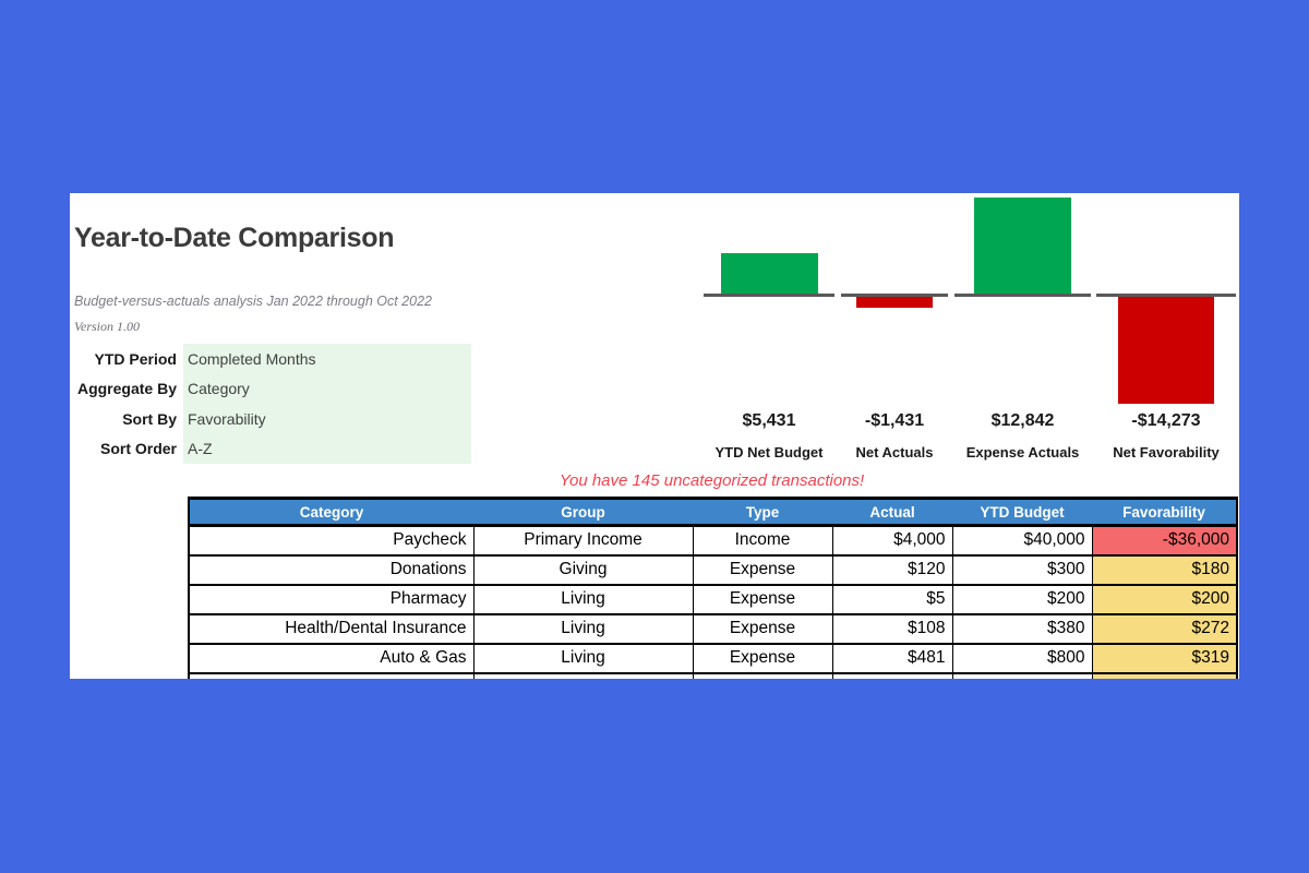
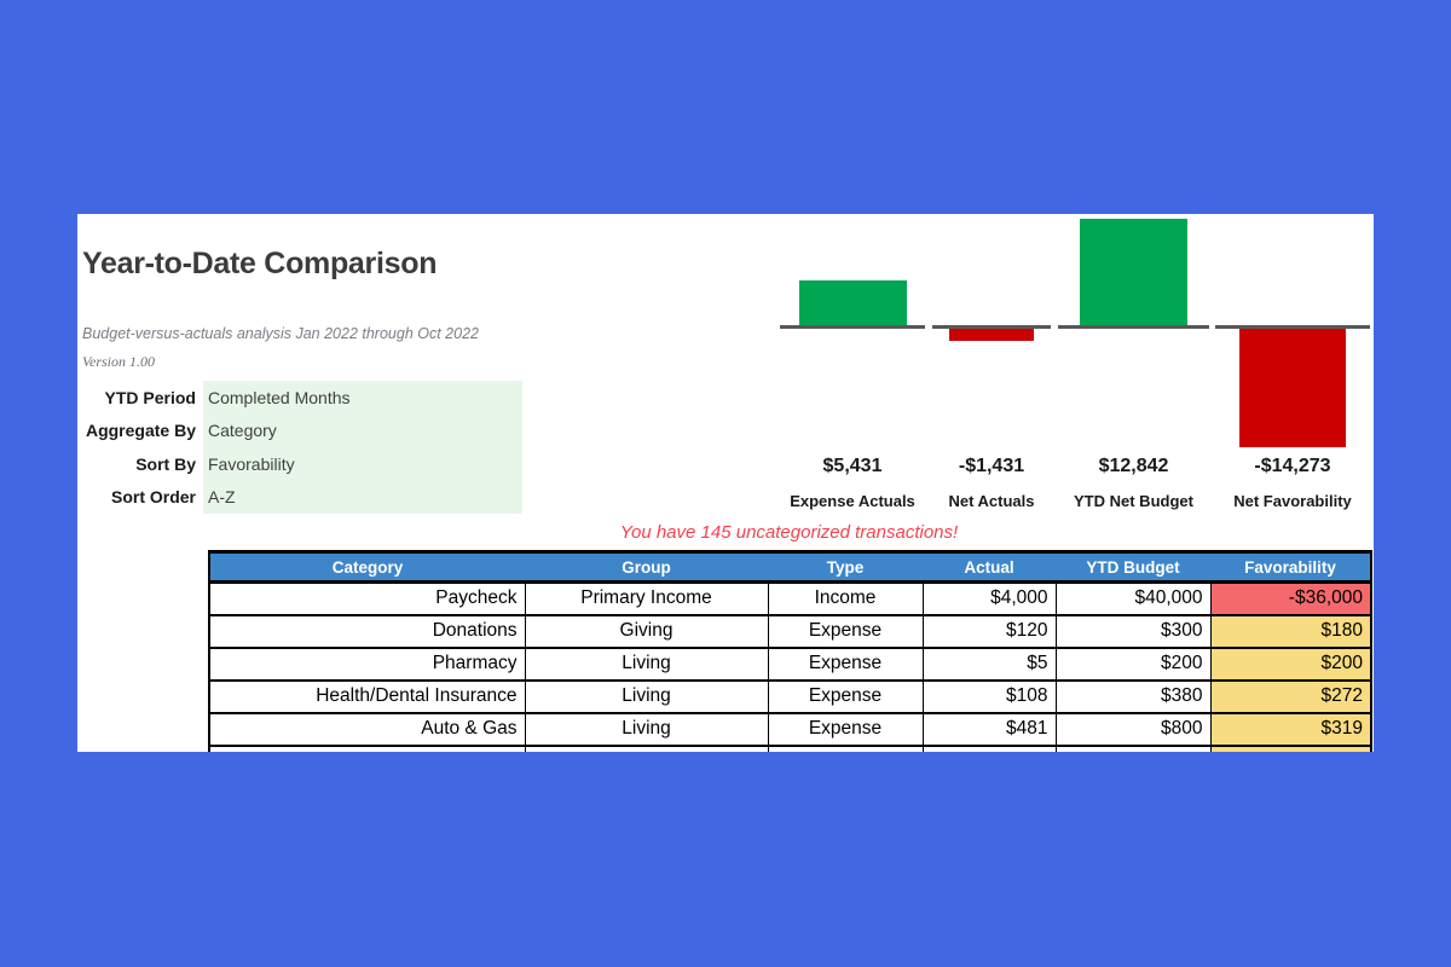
  Year-to-Date Comparison
  Budget-versus-actuals analysis Jan 2022 through Oct 2022
  Version 1.00
  YTD Period
  Completed Months
  Aggregate By
  Category
  Sort By
  Favorability
  Sort Order
  A-Z
  $5,431
- YTD Net Budget
+ Expense Actuals
  -$1,431
  Net Actuals
  $12,842
- Expense Actuals
+ YTD Net Budget
  -$14,273
  Net Favorability
  You have 145 uncategorized transactions!
  Category	Group	Type	Actual	YTD Budget	Favorability
  Paycheck	Primary Income	Income	$4,000	$40,000	-$36,000
  Donations	Giving	Expense	$120	$300	$180
  Pharmacy	Living	Expense	$5	$200	$200
  Health/Dental Insurance	Living	Expense	$108	$380	$272
  Auto & Gas	Living	Expense	$481	$800	$319
